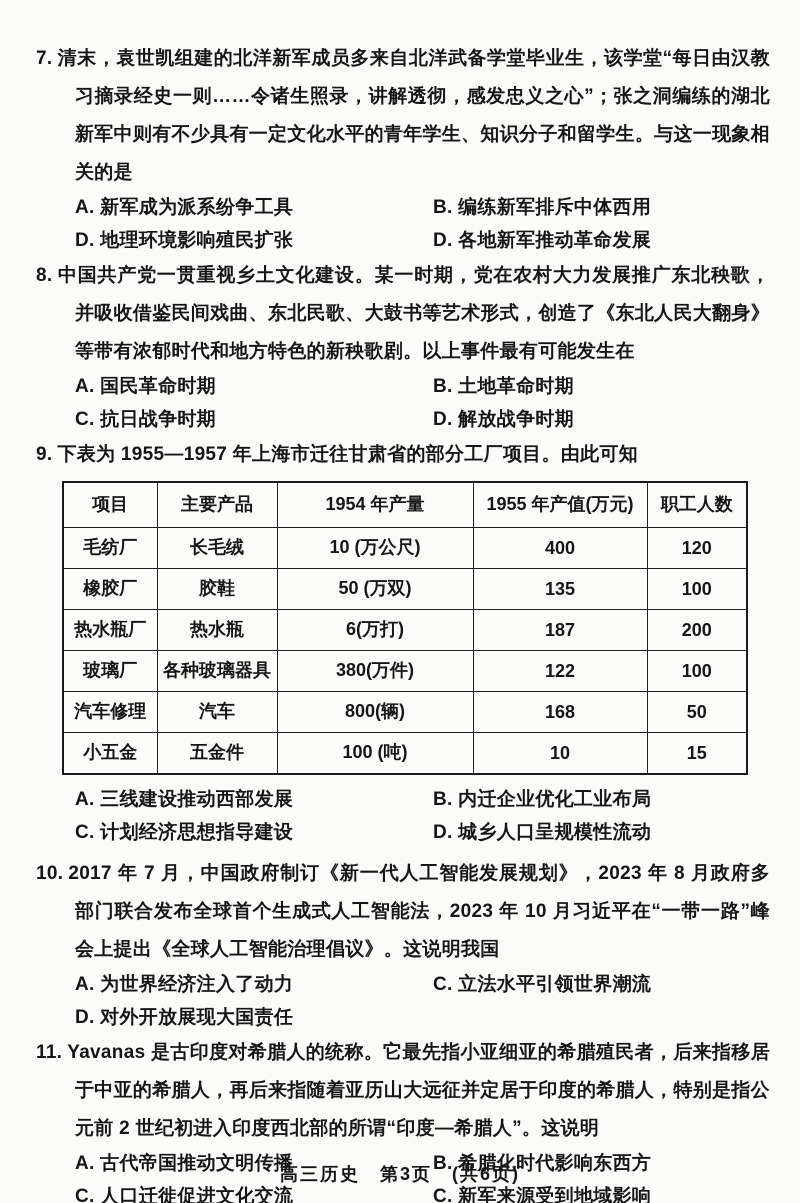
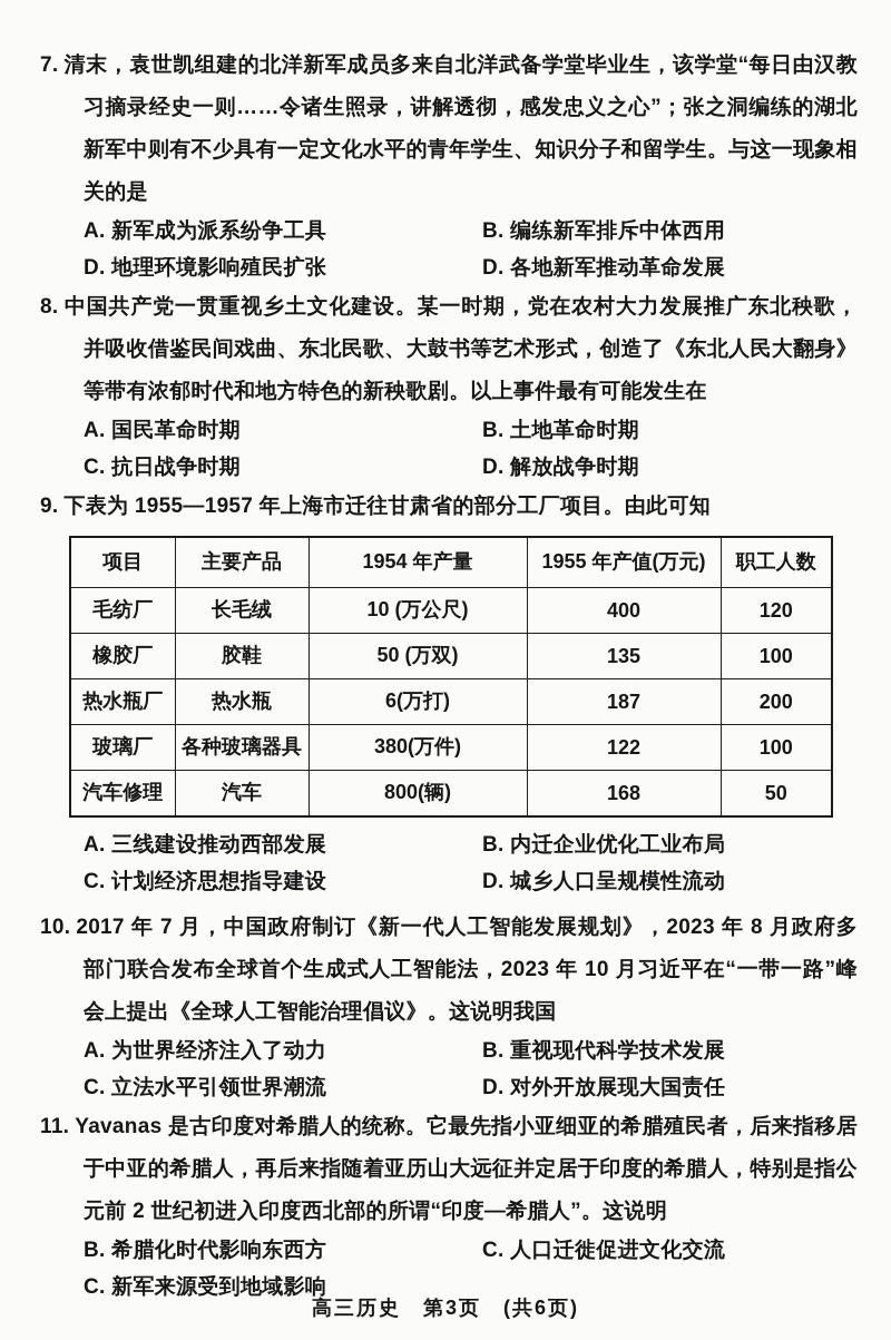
  7. 清末，袁世凯组建的北洋新军成员多来自北洋武备学堂毕业生，该学堂“每日由汉教习摘录经史一则……令诸生照录，讲解透彻，感发忠义之心”；张之洞编练的湖北新军中则有不少具有一定文化水平的青年学生、知识分子和留学生。与这一现象相关的是
  A. 新军成为派系纷争工具
  B. 编练新军排斥中体西用
  D. 地理环境影响殖民扩张
  D. 各地新军推动革命发展
  8. 中国共产党一贯重视乡土文化建设。某一时期，党在农村大力发展推广东北秧歌，并吸收借鉴民间戏曲、东北民歌、大鼓书等艺术形式，创造了《东北人民大翻身》等带有浓郁时代和地方特色的新秧歌剧。以上事件最有可能发生在
  A. 国民革命时期
  B. 土地革命时期
  C. 抗日战争时期
  D. 解放战争时期
  9. 下表为 1955—1957 年上海市迁往甘肃省的部分工厂项目。由此可知
  项目	主要产品	1954 年产量	1955 年产值(万元)	职工人数
  毛纺厂	长毛绒	10 (万公尺)	400	120
  橡胶厂	胶鞋	50 (万双)	135	100
  热水瓶厂	热水瓶	6(万打)	187	200
  玻璃厂	各种玻璃器具	380(万件)	122	100
  汽车修理	汽车	800(辆)	168	50
- 小五金	五金件	100 (吨)	10	15
  A. 三线建设推动西部发展
  B. 内迁企业优化工业布局
  C. 计划经济思想指导建设
  D. 城乡人口呈规模性流动
  10. 2017 年 7 月，中国政府制订《新一代人工智能发展规划》，2023 年 8 月政府多部门联合发布全球首个生成式人工智能法，2023 年 10 月习近平在“一带一路”峰会上提出《全球人工智能治理倡议》。这说明我国
  A. 为世界经济注入了动力
+ B. 重视现代科学技术发展
  C. 立法水平引领世界潮流
  D. 对外开放展现大国责任
  11. Yavanas 是古印度对希腊人的统称。它最先指小亚细亚的希腊殖民者，后来指移居于中亚的希腊人，再后来指随着亚历山大远征并定居于印度的希腊人，特别是指公元前 2 世纪初进入印度西北部的所谓“印度—希腊人”。这说明
- A. 古代帝国推动文明传播
  B. 希腊化时代影响东西方
  C. 人口迁徙促进文化交流
  C. 新军来源受到地域影响
  高三历史 第3页 (共6页)
